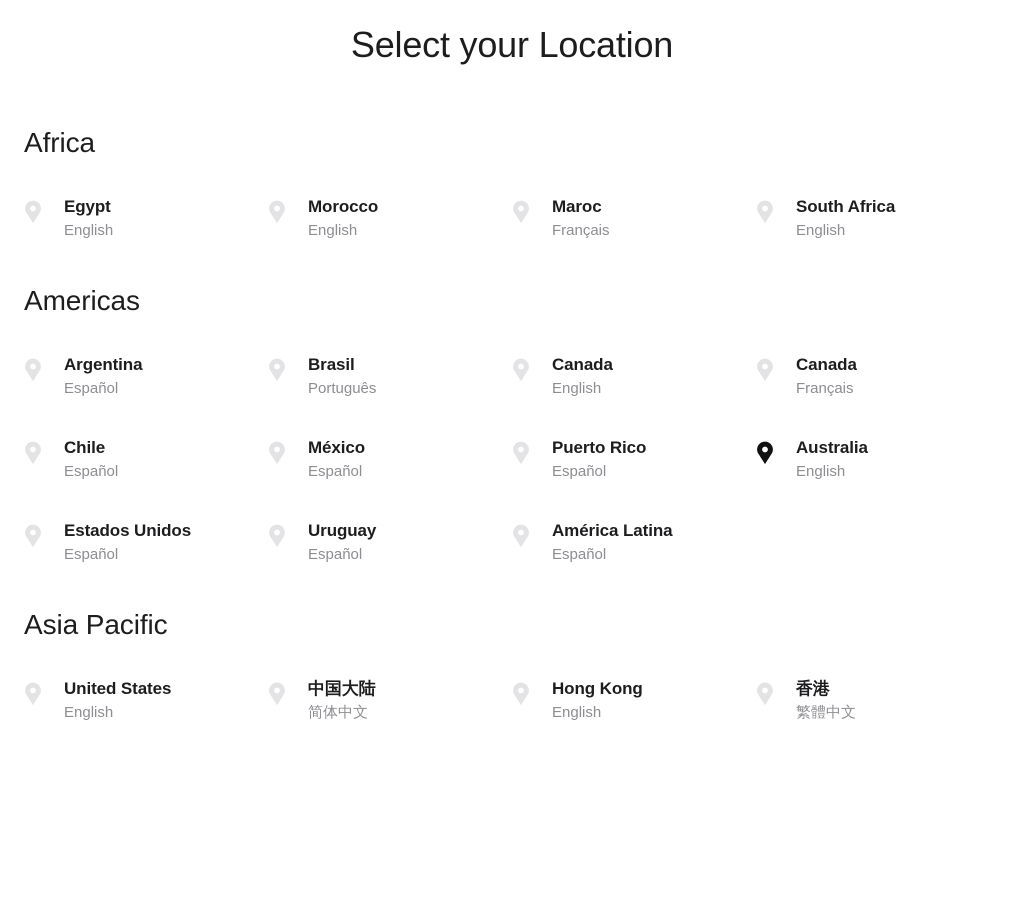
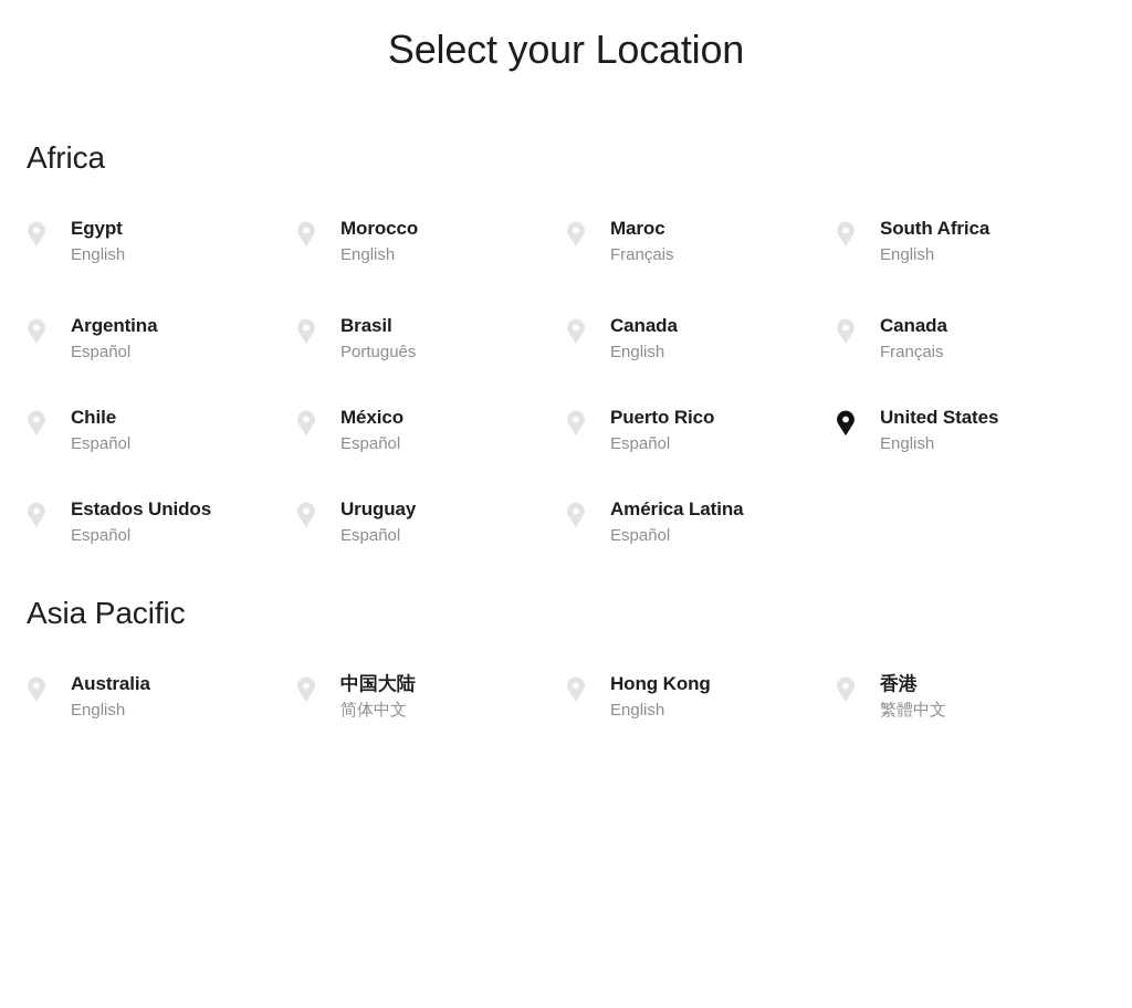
  Select your Location
  Africa
  Egypt
  English
  Morocco
  English
  Maroc
  Français
  South Africa
  English
- Americas
  Argentina
  Español
  Brasil
  Português
  Canada
  English
  Canada
  Français
  Chile
  Español
  México
  Español
  Puerto Rico
  Español
- Australia
+ United States
  English
  Estados Unidos
  Español
  Uruguay
  Español
  América Latina
  Español
  Asia Pacific
- United States
+ Australia
  English
  中国大陆
  简体中文
  Hong Kong
  English
  香港
  繁體中文
